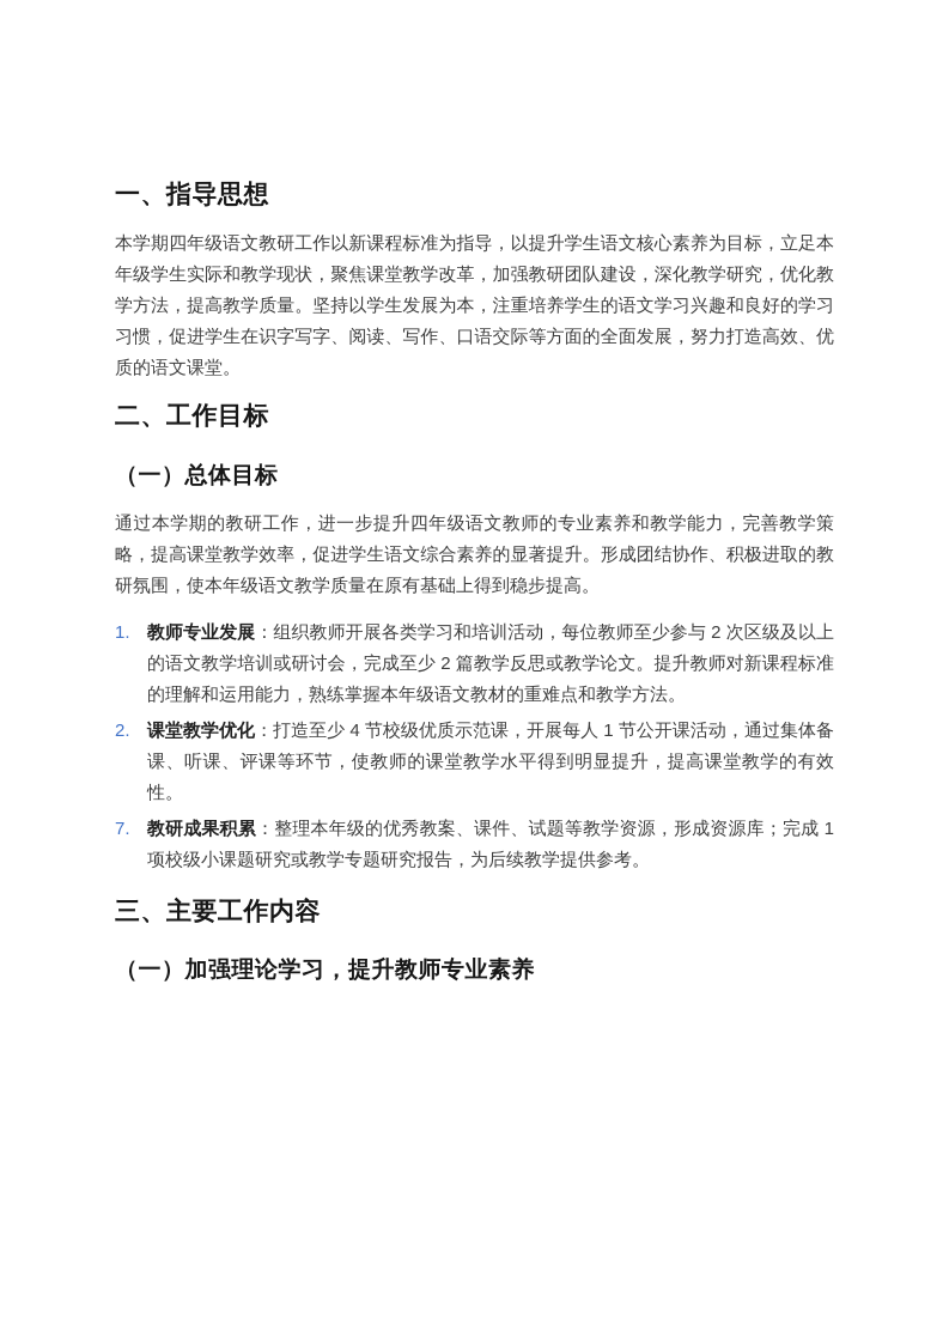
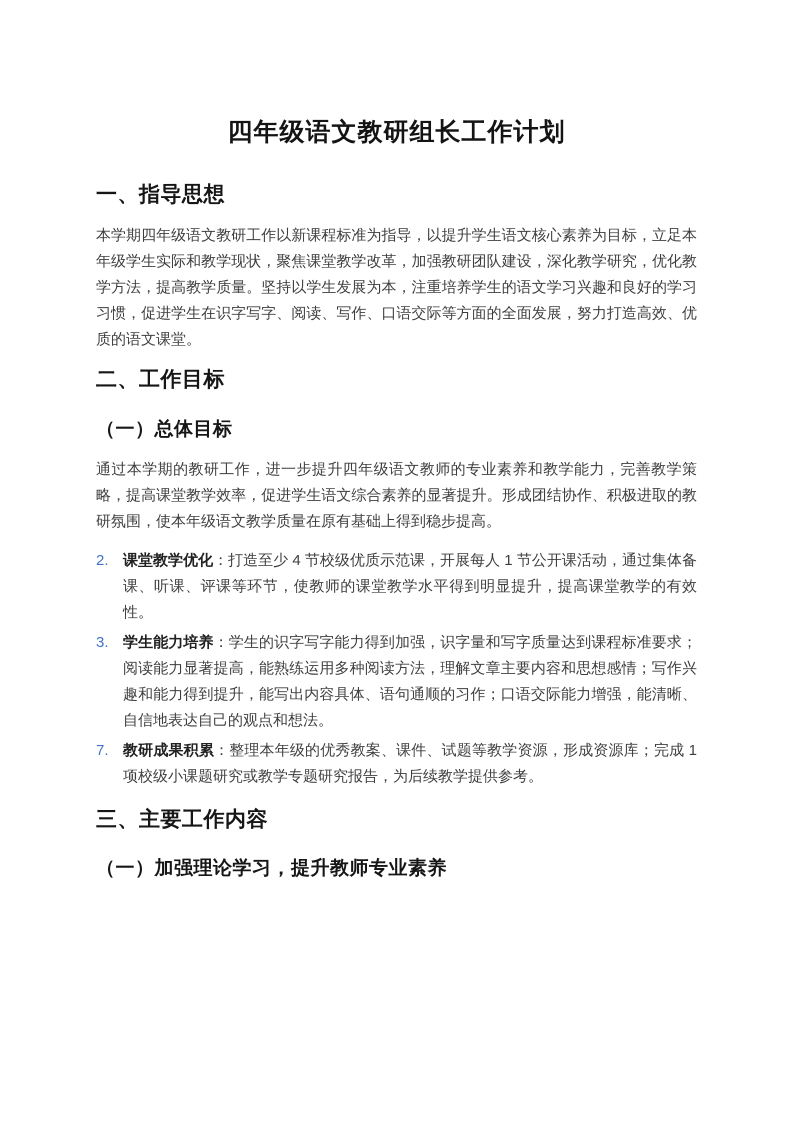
+ 四年级语文教研组长工作计划
  一、指导思想
  本学期四年级语文教研工作以新课程标准为指导，以提升学生语文核心素养为目标，立足本年级学生实际和教学现状，聚焦课堂教学改革，加强教研团队建设，深化教学研究，优化教学方法，提高教学质量。坚持以学生发展为本，注重培养学生的语文学习兴趣和良好的学习习惯，促进学生在识字写字、阅读、写作、口语交际等方面的全面发展，努力打造高效、优质的语文课堂。
  二、工作目标
  （一）总体目标
  通过本学期的教研工作，进一步提升四年级语文教师的专业素养和教学能力，完善教学策略，提高课堂教学效率，促进学生语文综合素养的显著提升。形成团结协作、积极进取的教研氛围，使本年级语文教学质量在原有基础上得到稳步提高。
- 1.
- 教师专业发展：组织教师开展各类学习和培训活动，每位教师至少参与 2 次区级及以上的语文教学培训或研讨会，完成至少 2 篇教学反思或教学论文。提升教师对新课程标准的理解和运用能力，熟练掌握本年级语文教材的重难点和教学方法。
  2.
  课堂教学优化：打造至少 4 节校级优质示范课，开展每人 1 节公开课活动，通过集体备课、听课、评课等环节，使教师的课堂教学水平得到明显提升，提高课堂教学的有效性。
+ 3.
+ 学生能力培养：学生的识字写字能力得到加强，识字量和写字质量达到课程标准要求；阅读能力显著提高，能熟练运用多种阅读方法，理解文章主要内容和思想感情；写作兴趣和能力得到提升，能写出内容具体、语句通顺的习作；口语交际能力增强，能清晰、自信地表达自己的观点和想法。
  7.
  教研成果积累：整理本年级的优秀教案、课件、试题等教学资源，形成资源库；完成 1 项校级小课题研究或教学专题研究报告，为后续教学提供参考。
  三、主要工作内容
  （一）加强理论学习，提升教师专业素养
